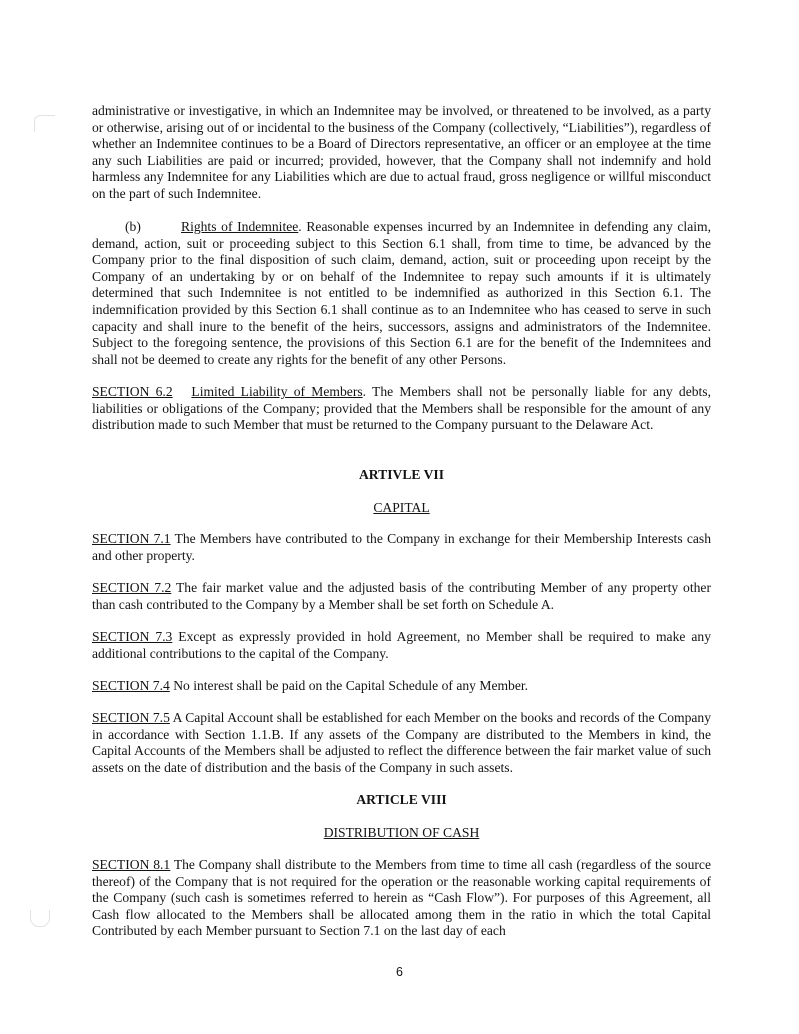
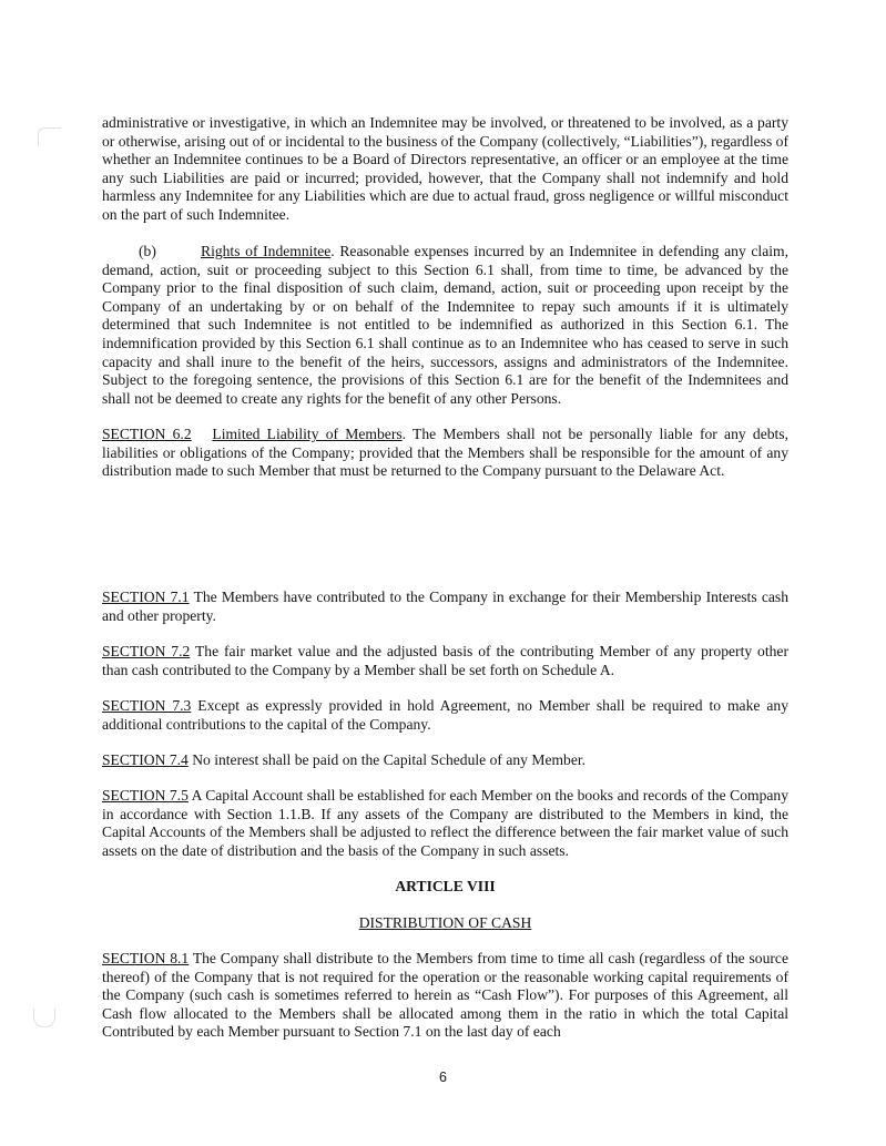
  administrative or investigative, in which an Indemnitee may be involved, or threatened to be involved, as a party or otherwise, arising out of or incidental to the business of the Company (collectively, “Liabilities”), regardless of whether an Indemnitee continues to be a Board of Directors representative, an officer or an employee at the time any such Liabilities are paid or incurred; provided, however, that the Company shall not indemnify and hold harmless any Indemnitee for any Liabilities which are due to actual fraud, gross negligence or willful misconduct on the part of such Indemnitee.
  (b) Rights of Indemnitee. Reasonable expenses incurred by an Indemnitee in defending any claim, demand, action, suit or proceeding subject to this Section 6.1 shall, from time to time, be advanced by the Company prior to the final disposition of such claim, demand, action, suit or proceeding upon receipt by the Company of an undertaking by or on behalf of the Indemnitee to repay such amounts if it is ultimately determined that such Indemnitee is not entitled to be indemnified as authorized in this Section 6.1. The indemnification provided by this Section 6.1 shall continue as to an Indemnitee who has ceased to serve in such capacity and shall inure to the benefit of the heirs, successors, assigns and administrators of the Indemnitee. Subject to the foregoing sentence, the provisions of this Section 6.1 are for the benefit of the Indemnitees and shall not be deemed to create any rights for the benefit of any other Persons.
  SECTION 6.2 Limited Liability of Members. The Members shall not be personally liable for any debts, liabilities or obligations of the Company; provided that the Members shall be responsible for the amount of any distribution made to such Member that must be returned to the Company pursuant to the Delaware Act.
- ARTIVLE VII
- CAPITAL
  SECTION 7.1 The Members have contributed to the Company in exchange for their Membership Interests cash and other property.
  SECTION 7.2 The fair market value and the adjusted basis of the contributing Member of any property other than cash contributed to the Company by a Member shall be set forth on Schedule A.
  SECTION 7.3 Except as expressly provided in hold Agreement, no Member shall be required to make any additional contributions to the capital of the Company.
  SECTION 7.4 No interest shall be paid on the Capital Schedule of any Member.
  SECTION 7.5 A Capital Account shall be established for each Member on the books and records of the Company in accordance with Section 1.1.B. If any assets of the Company are distributed to the Members in kind, the Capital Accounts of the Members shall be adjusted to reflect the difference between the fair market value of such assets on the date of distribution and the basis of the Company in such assets.
  ARTICLE VIII
  DISTRIBUTION OF CASH
  SECTION 8.1 The Company shall distribute to the Members from time to time all cash (regardless of the source thereof) of the Company that is not required for the operation or the reasonable working capital requirements of the Company (such cash is sometimes referred to herein as “Cash Flow”). For purposes of this Agreement, all Cash flow allocated to the Members shall be allocated among them in the ratio in which the total Capital Contributed by each Member pursuant to Section 7.1 on the last day of each
  6
